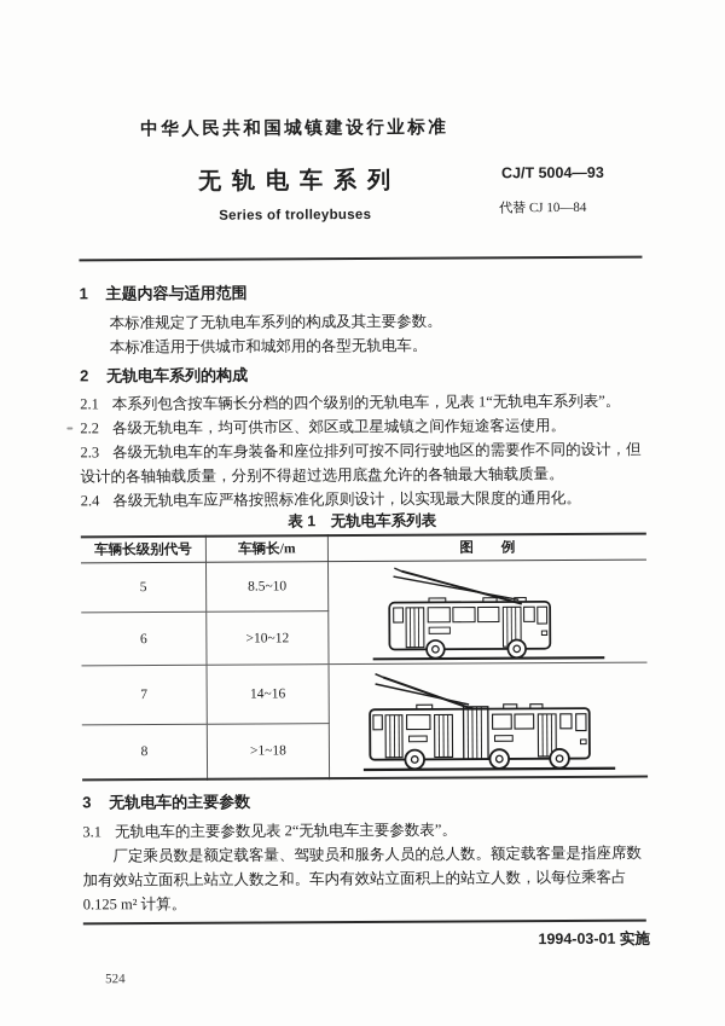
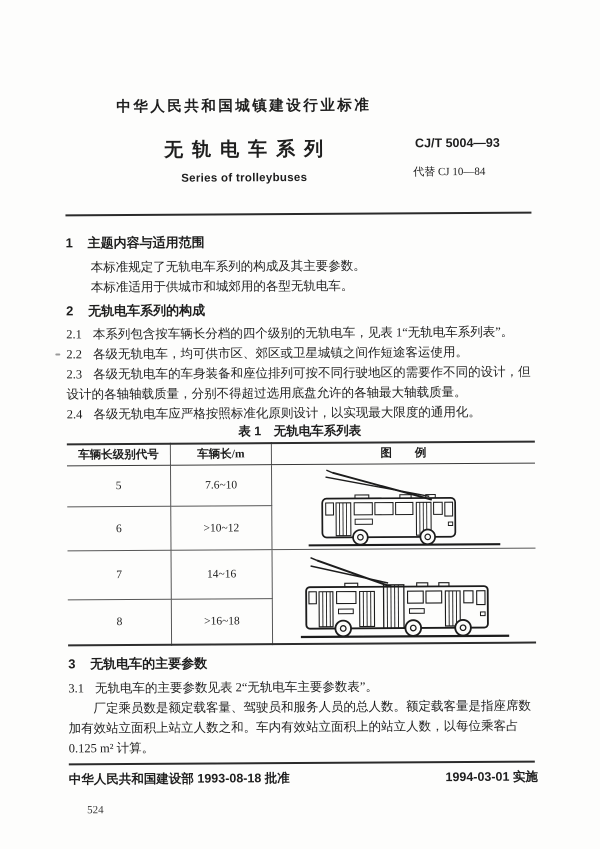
  中华人民共和国城镇建设行业标准
  无轨电车系列
  Series of trolleybuses
  CJ/T 5004—93
  代替 CJ 10—84
  1 主题内容与适用范围
  本标准规定了无轨电车系列的构成及其主要参数。
  本标准适用于供城市和城郊用的各型无轨电车。
  2 无轨电车系列的构成
  2.1 本系列包含按车辆长分档的四个级别的无轨电车，见表 1“无轨电车系列表”。
  2.2 各级无轨电车，均可供市区、郊区或卫星城镇之间作短途客运使用。
  2.3 各级无轨电车的车身装备和座位排列可按不同行驶地区的需要作不同的设计，但设计的各轴轴载质量，分别不得超过选用底盘允许的各轴最大轴载质量。
  2.4 各级无轨电车应严格按照标准化原则设计，以实现最大限度的通用化。
  表 1 无轨电车系列表
  车辆长级别代号	车辆长/m	图 例
- 5	8.5~10
+ 5	7.6~10
  6	>10~12
  7	14~16
- 8	>1~18
+ 8	>16~18
  3 无轨电车的主要参数
  3.1 无轨电车的主要参数见表 2“无轨电车主要参数表”。
  厂定乘员数是额定载客量、驾驶员和服务人员的总人数。额定载客量是指座席数加有效站立面积上站立人数之和。车内有效站立面积上的站立人数，以每位乘客占 0.125 m² 计算。
+ 中华人民共和国建设部 1993-08-18 批准
  1994-03-01 实施
  524
